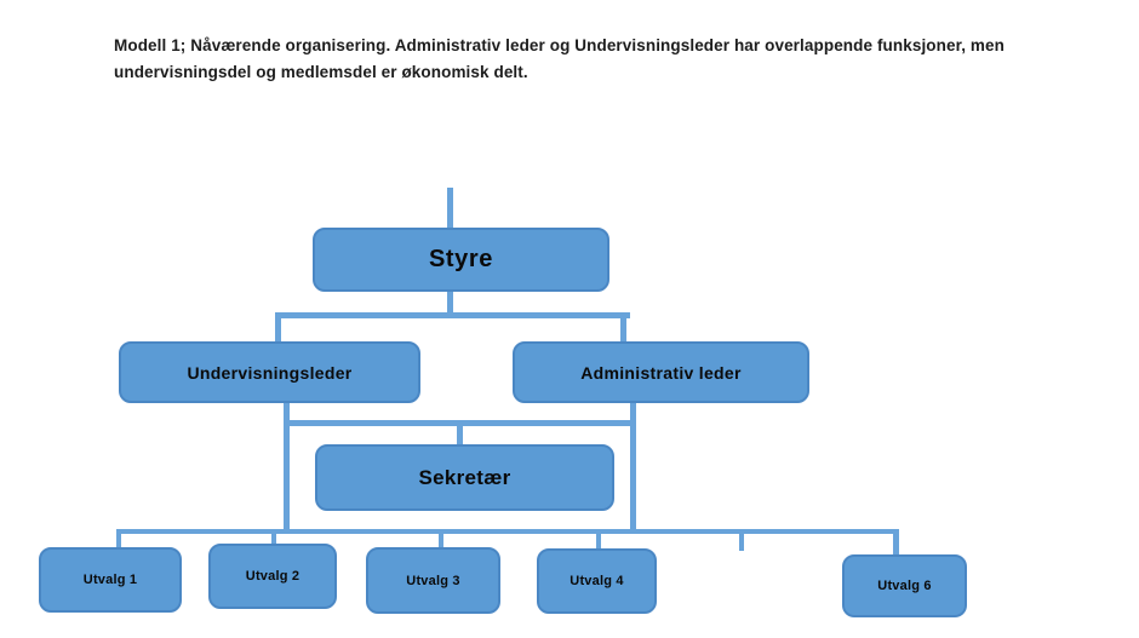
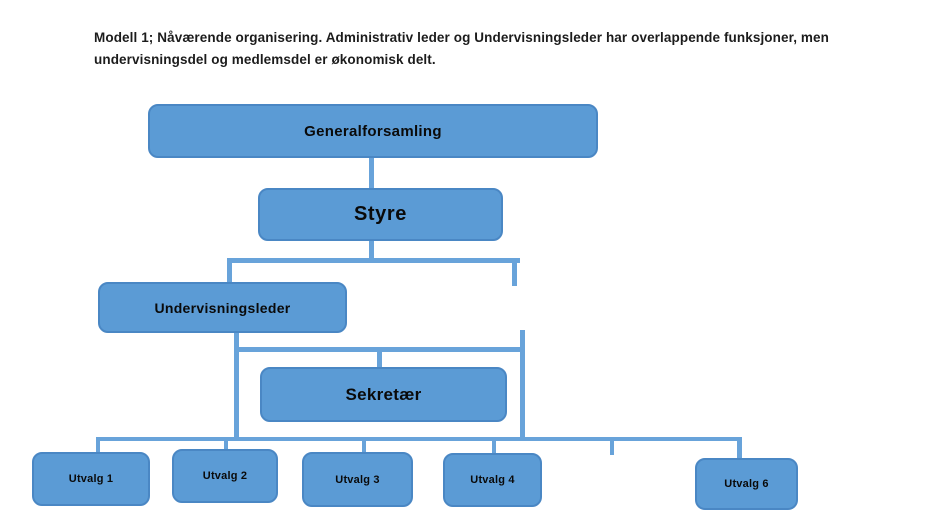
  Modell 1; Nåværende organisering. Administrativ leder og Undervisningsleder har overlappende funksjoner, men
  undervisningsdel og medlemsdel er økonomisk delt.
+ Generalforsamling
  Styre
  Undervisningsleder
- Administrativ leder
  Sekretær
  Utvalg 1
  Utvalg 2
  Utvalg 3
  Utvalg 4
  Utvalg 6
